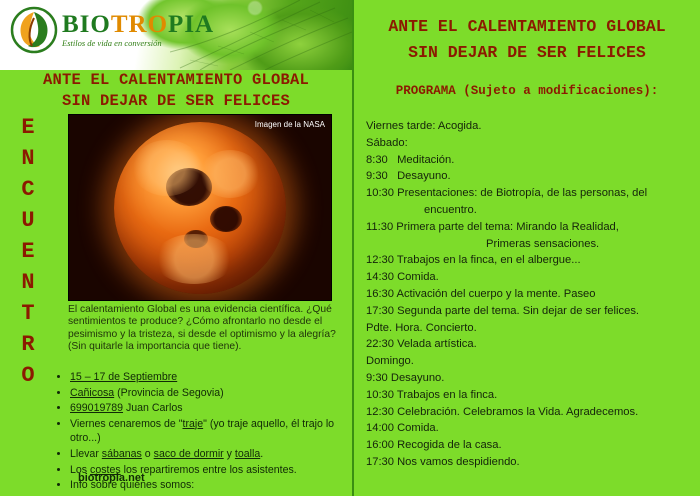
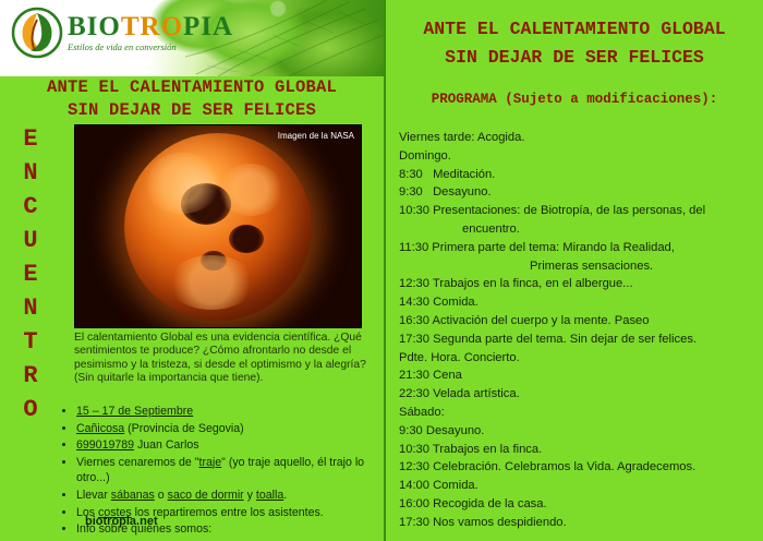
  BIOTROPIA
  Estilos de vida en conversión
  ANTE EL CALENTAMIENTO GLOBAL
  SIN DEJAR DE SER FELICES
  E
  N
  C
  U
  E
  N
  T
  R
  O
  Imagen de la NASA
  El calentamiento Global es una evidencia científica. ¿Qué sentimientos te produce? ¿Cómo afrontarlo no desde el pesimismo y la tristeza, si desde el optimismo y la alegría? (Sin quitarle la importancia que tiene).
  15 – 17 de Septiembre
  Cañicosa (Provincia de Segovia)
  699019789 Juan Carlos
  Viernes cenaremos de "traje" (yo traje aquello, él trajo lo otro...)
  Llevar sábanas o saco de dormir y toalla.
  Los costes los repartiremos entre los asistentes.
  Info sobre quiénes somos:
  biotropia.net
  ANTE EL CALENTAMIENTO GLOBAL
  SIN DEJAR DE SER FELICES
  PROGRAMA (Sujeto a modificaciones):
  Viernes tarde: Acogida.
- Sábado:
+ Domingo.
  8:30 Meditación.
  9:30 Desayuno.
  10:30 Presentaciones: de Biotropía, de las personas, del
  encuentro.
  11:30 Primera parte del tema: Mirando la Realidad,
  Primeras sensaciones.
  12:30 Trabajos en la finca, en el albergue...
  14:30 Comida.
  16:30 Activación del cuerpo y la mente. Paseo
  17:30 Segunda parte del tema. Sin dejar de ser felices.
  Pdte. Hora. Concierto.
+ 21:30 Cena
  22:30 Velada artística.
- Domingo.
+ Sábado:
  9:30 Desayuno.
  10:30 Trabajos en la finca.
  12:30 Celebración. Celebramos la Vida. Agradecemos.
  14:00 Comida.
  16:00 Recogida de la casa.
  17:30 Nos vamos despidiendo.
